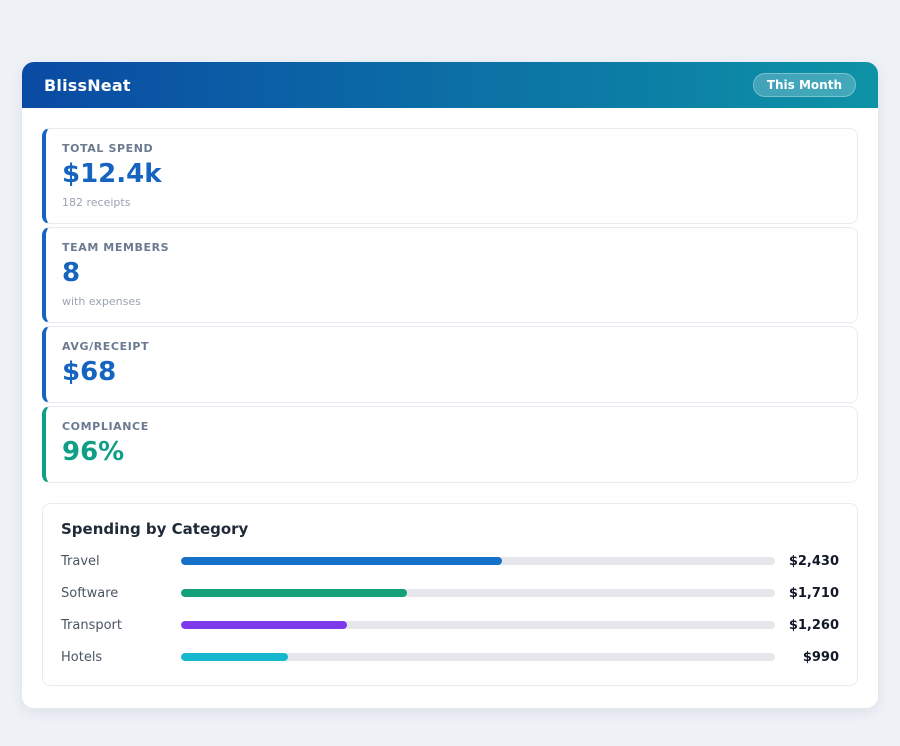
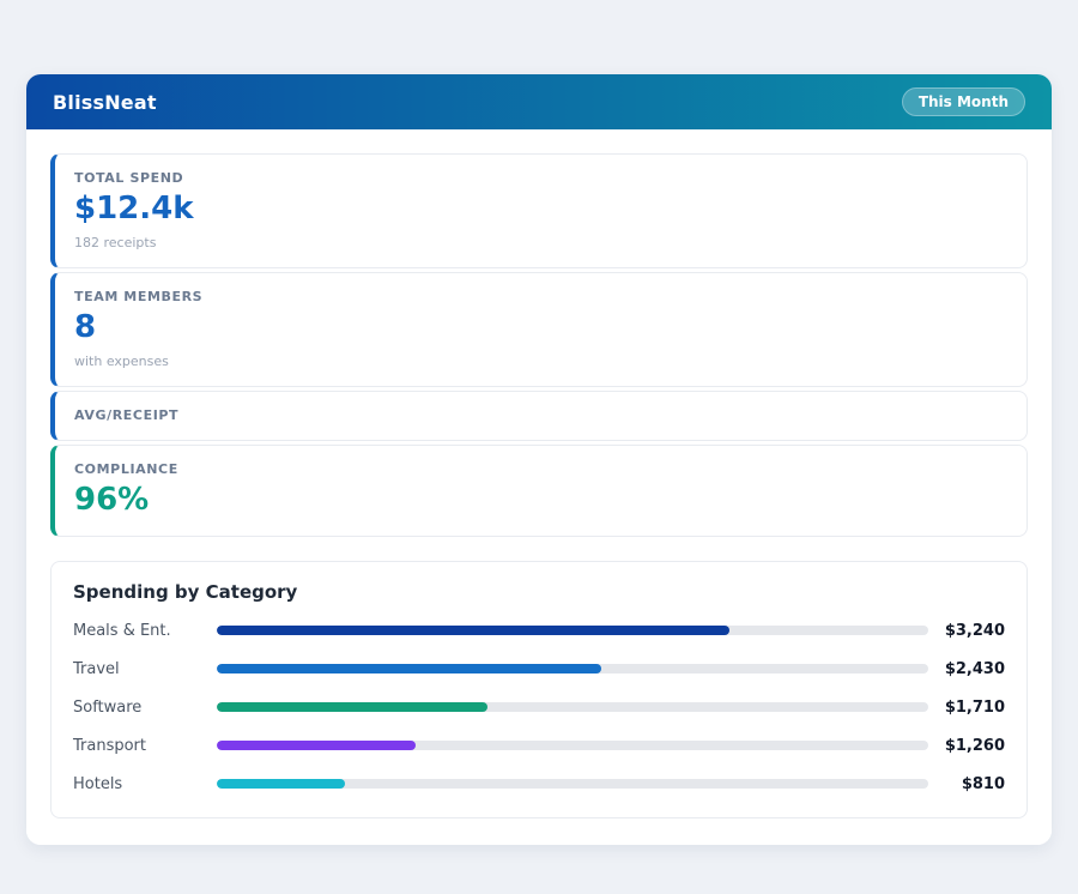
  BlissNeat
  This Month
  TOTAL SPEND
  $12.4k
  182 receipts
  TEAM MEMBERS
  8
  with expenses
  AVG/RECEIPT
- $68
  COMPLIANCE
  96%
  Spending by Category
+ Meals & Ent.
+ $3,240
  Travel
  $2,430
  Software
  $1,710
  Transport
  $1,260
  Hotels
- $990
+ $810
